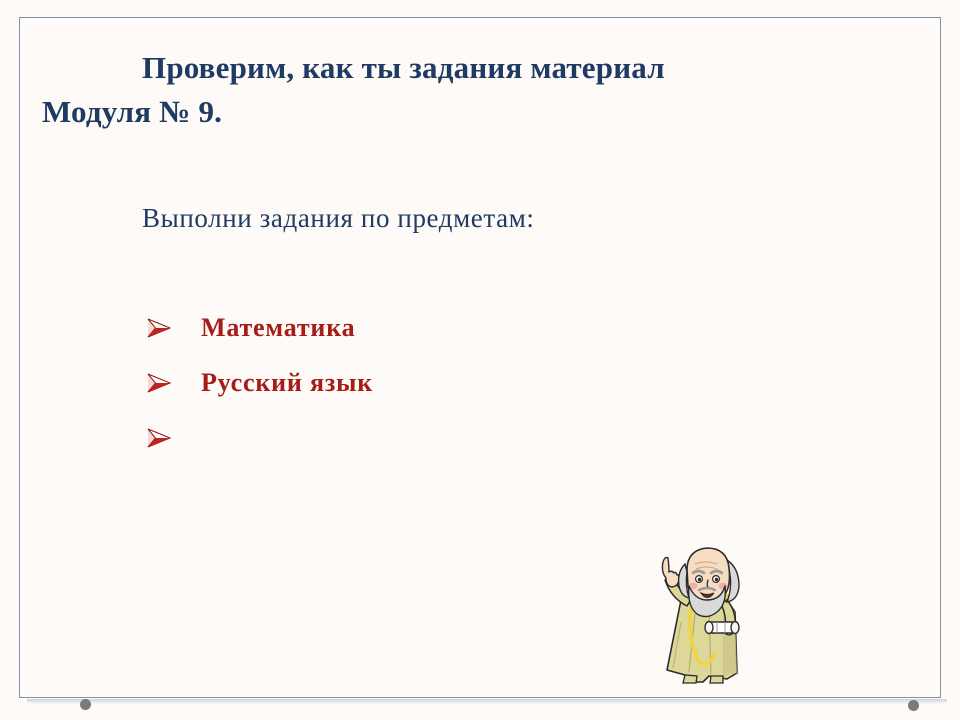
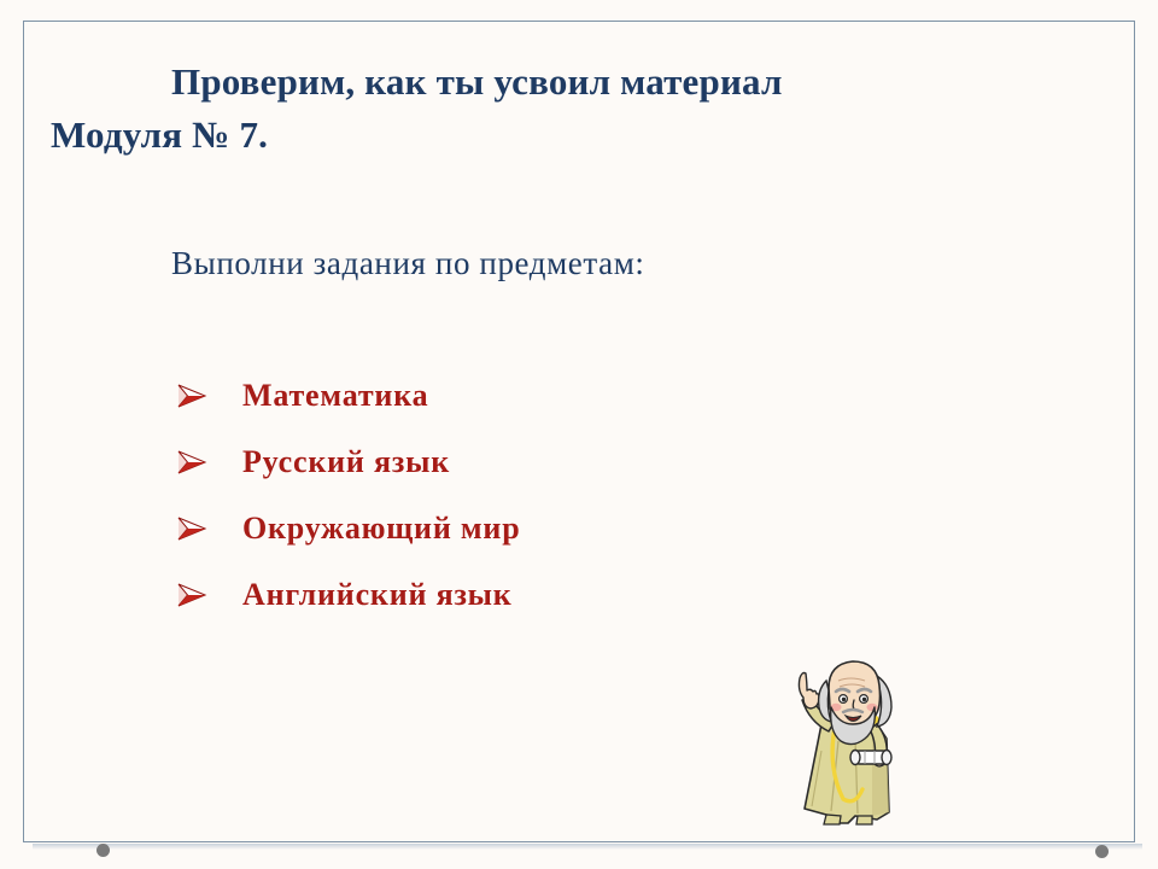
- Проверим, как ты задания материал
+ Проверим, как ты усвоил материал
- Модуля № 9.
+ Модуля № 7.
  Выполни задания по предметам:
  Математика
  Русский язык
+ Окружающий мир
+ Английский язык
